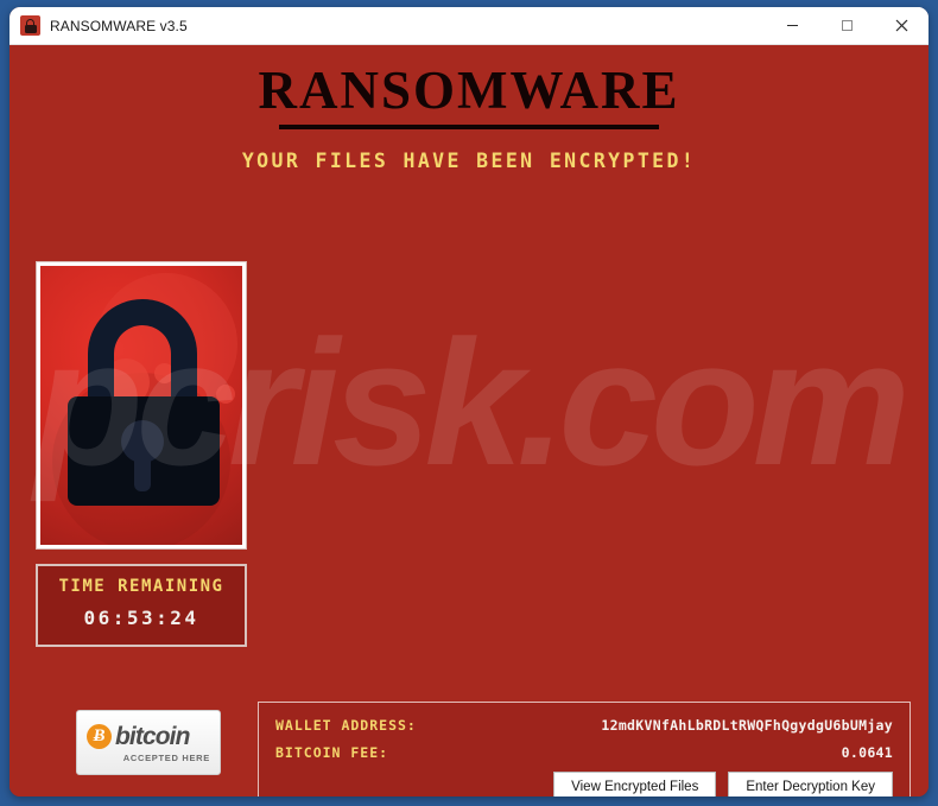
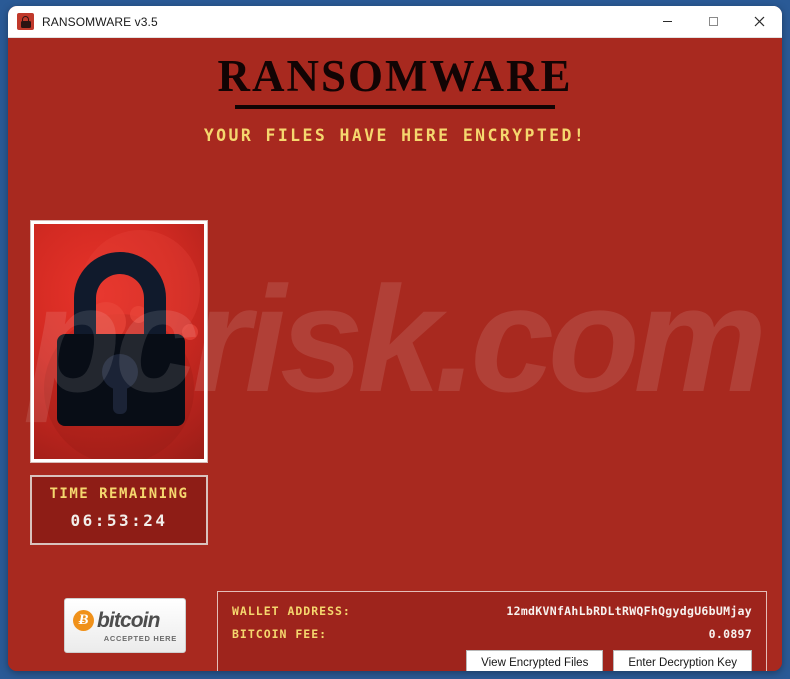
  RANSOMWARE v3.5
  RANSOMWARE
- YOUR FILES HAVE BEEN ENCRYPTED!
+ YOUR FILES HAVE HERE ENCRYPTED!
  TIME REMAINING
  06:53:24
  Ƀ
  bitcoin
  ACCEPTED HERE
  WALLET ADDRESS:
  12mdKVNfAhLbRDLtRWQFhQgydgU6bUMjay
  BITCOIN FEE:
- 0.0641
+ 0.0897
  View Encrypted Files
  Enter Decryption Key
  pcrisk.com
